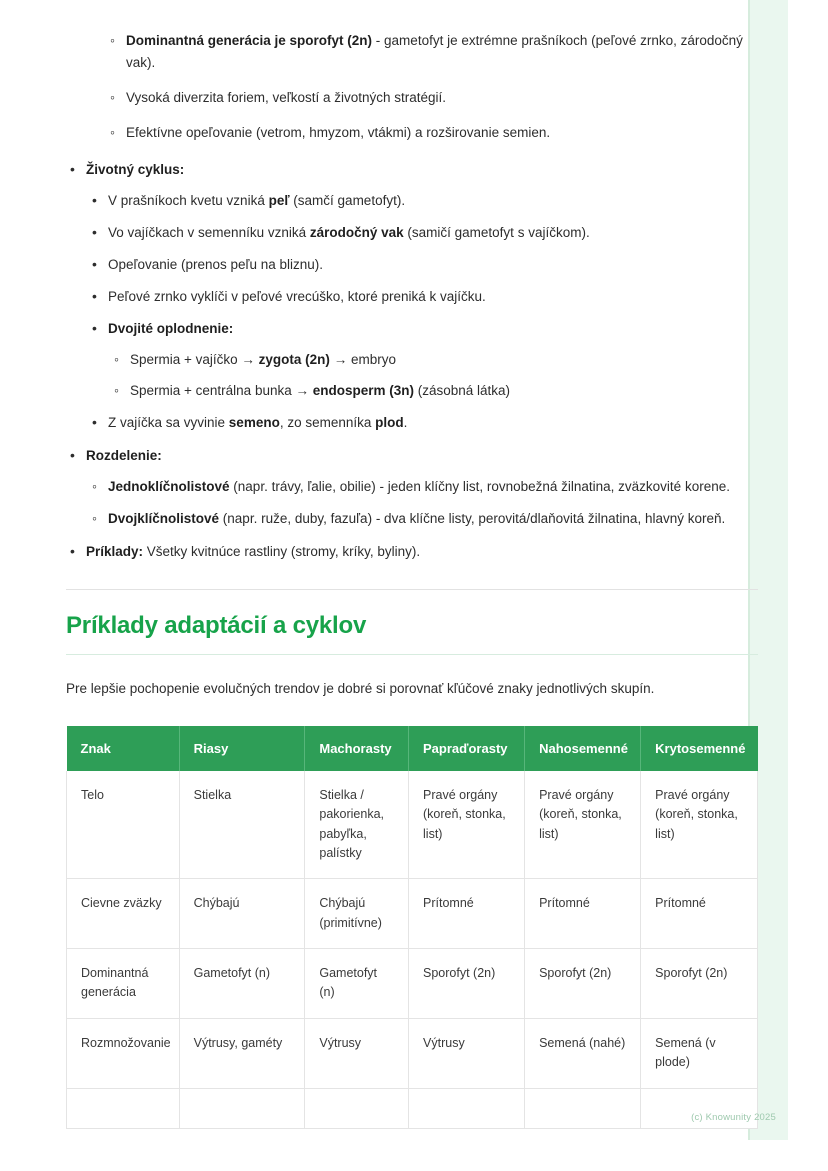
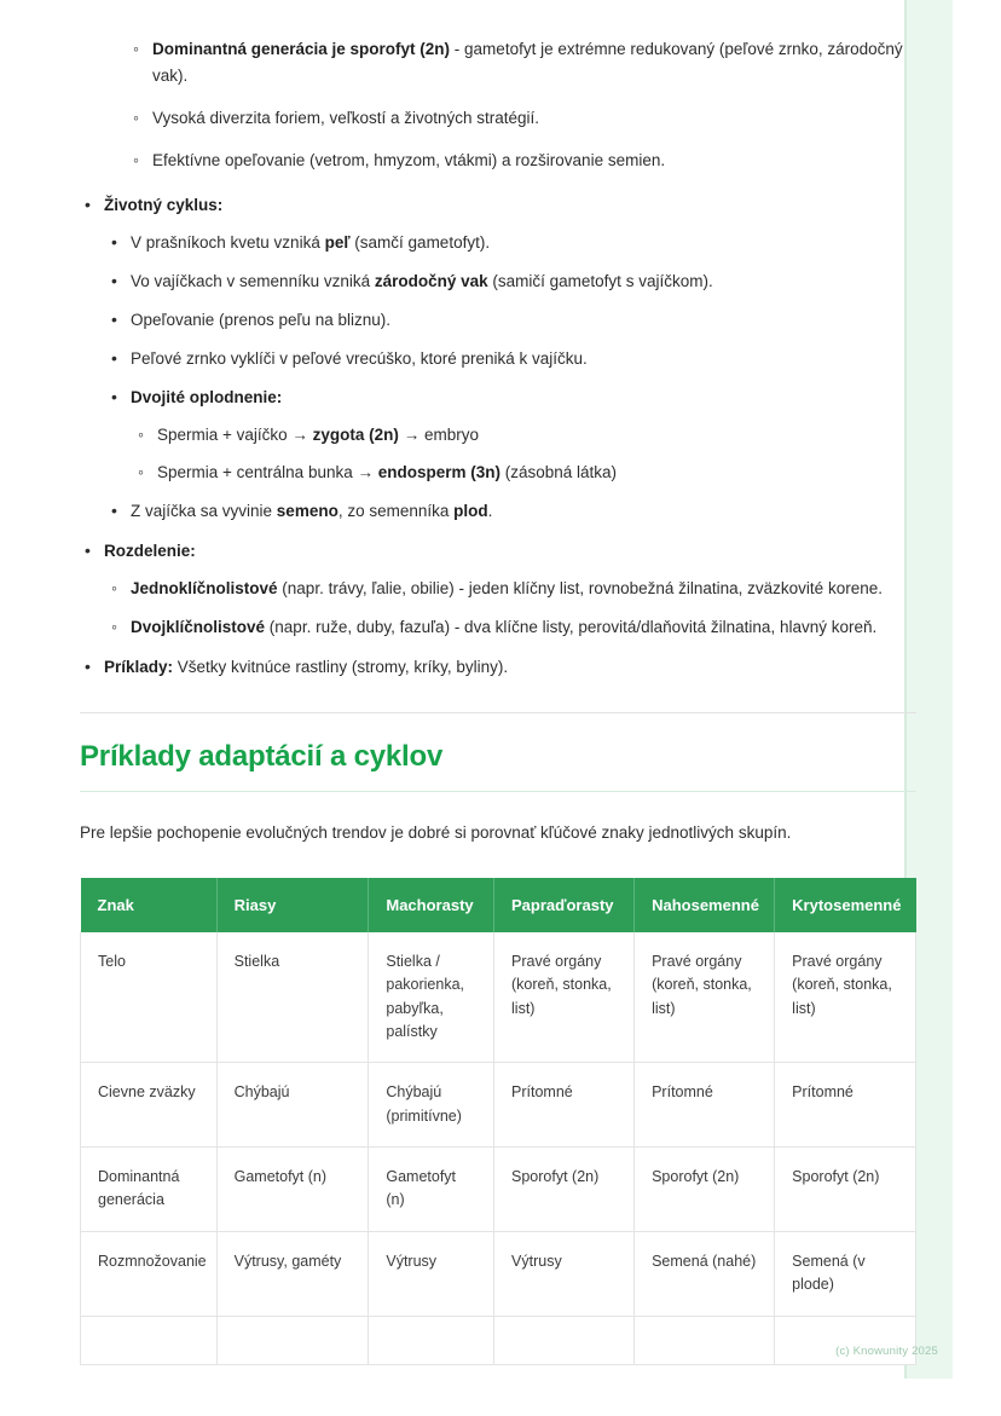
- Dominantná generácia je sporofyt (2n) - gametofyt je extrémne prašníkoch (peľové zrnko, zárodočný vak).
+ Dominantná generácia je sporofyt (2n) - gametofyt je extrémne redukovaný (peľové zrnko, zárodočný vak).
  Vysoká diverzita foriem, veľkostí a životných stratégií.
  Efektívne opeľovanie (vetrom, hmyzom, vtákmi) a rozširovanie semien.
  Životný cyklus:
  V prašníkoch kvetu vzniká peľ (samčí gametofyt).
  Vo vajíčkach v semenníku vzniká zárodočný vak (samičí gametofyt s vajíčkom).
  Opeľovanie (prenos peľu na bliznu).
  Peľové zrnko vyklíči v peľové vrecúško, ktoré preniká k vajíčku.
  Dvojité oplodnenie:
  Spermia + vajíčko → zygota (2n) → embryo
  Spermia + centrálna bunka → endosperm (3n) (zásobná látka)
  Z vajíčka sa vyvinie semeno, zo semenníka plod.
  Rozdelenie:
  Jednoklíčnolistové (napr. trávy, ľalie, obilie) - jeden klíčny list, rovnobežná žilnatina, zväzkovité korene.
  Dvojklíčnolistové (napr. ruže, duby, fazuľa) - dva klíčne listy, perovitá/dlaňovitá žilnatina, hlavný koreň.
  Príklady: Všetky kvitnúce rastliny (stromy, kríky, byliny).
  Príklady adaptácií a cyklov
  Pre lepšie pochopenie evolučných trendov je dobré si porovnať kľúčové znaky jednotlivých skupín.
  Znak	Riasy	Machorasty	Papraďorasty	Nahosemenné	Krytosemenné
  Telo	Stielka	Stielka / pakorienka, pabyľka, palístky	Pravé orgány (koreň, stonka, list)	Pravé orgány (koreň, stonka, list)	Pravé orgány (koreň, stonka, list)
  Cievne zväzky	Chýbajú	Chýbajú (primitívne)	Prítomné	Prítomné	Prítomné
  Dominantná generácia	Gametofyt (n)	Gametofyt (n)	Sporofyt (2n)	Sporofyt (2n)	Sporofyt (2n)
  Rozmnožovanie	Výtrusy, gaméty	Výtrusy	Výtrusy	Semená (nahé)	Semená (v plode)
  (c) Knowunity 2025
